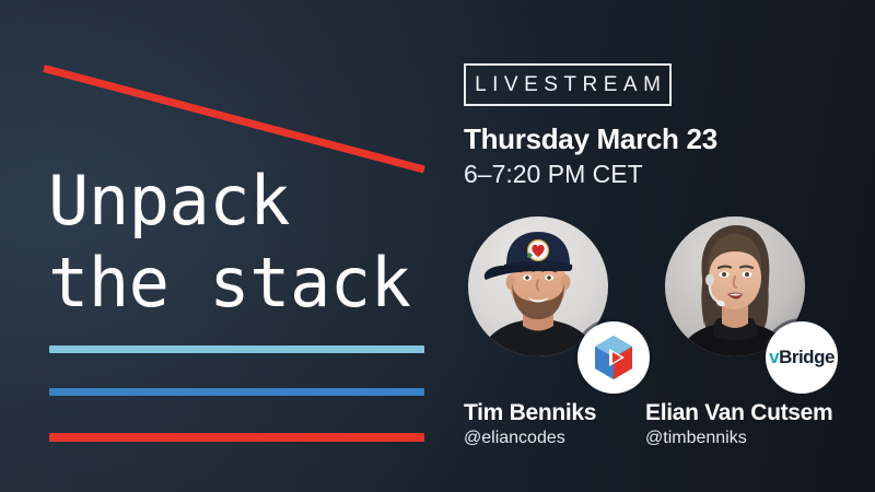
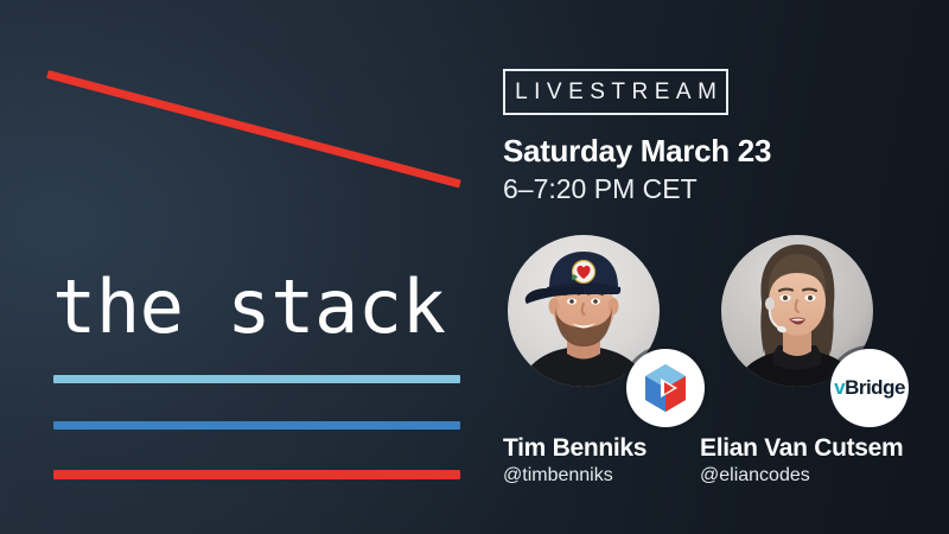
- Unpack
  the stack
  LIVESTREAM
- Thursday March 23
+ Saturday March 23
  6–7:20 PM CET
  vBridge
  Tim Benniks
- @eliancodes
+ @timbenniks
  Elian Van Cutsem
- @timbenniks
+ @eliancodes
